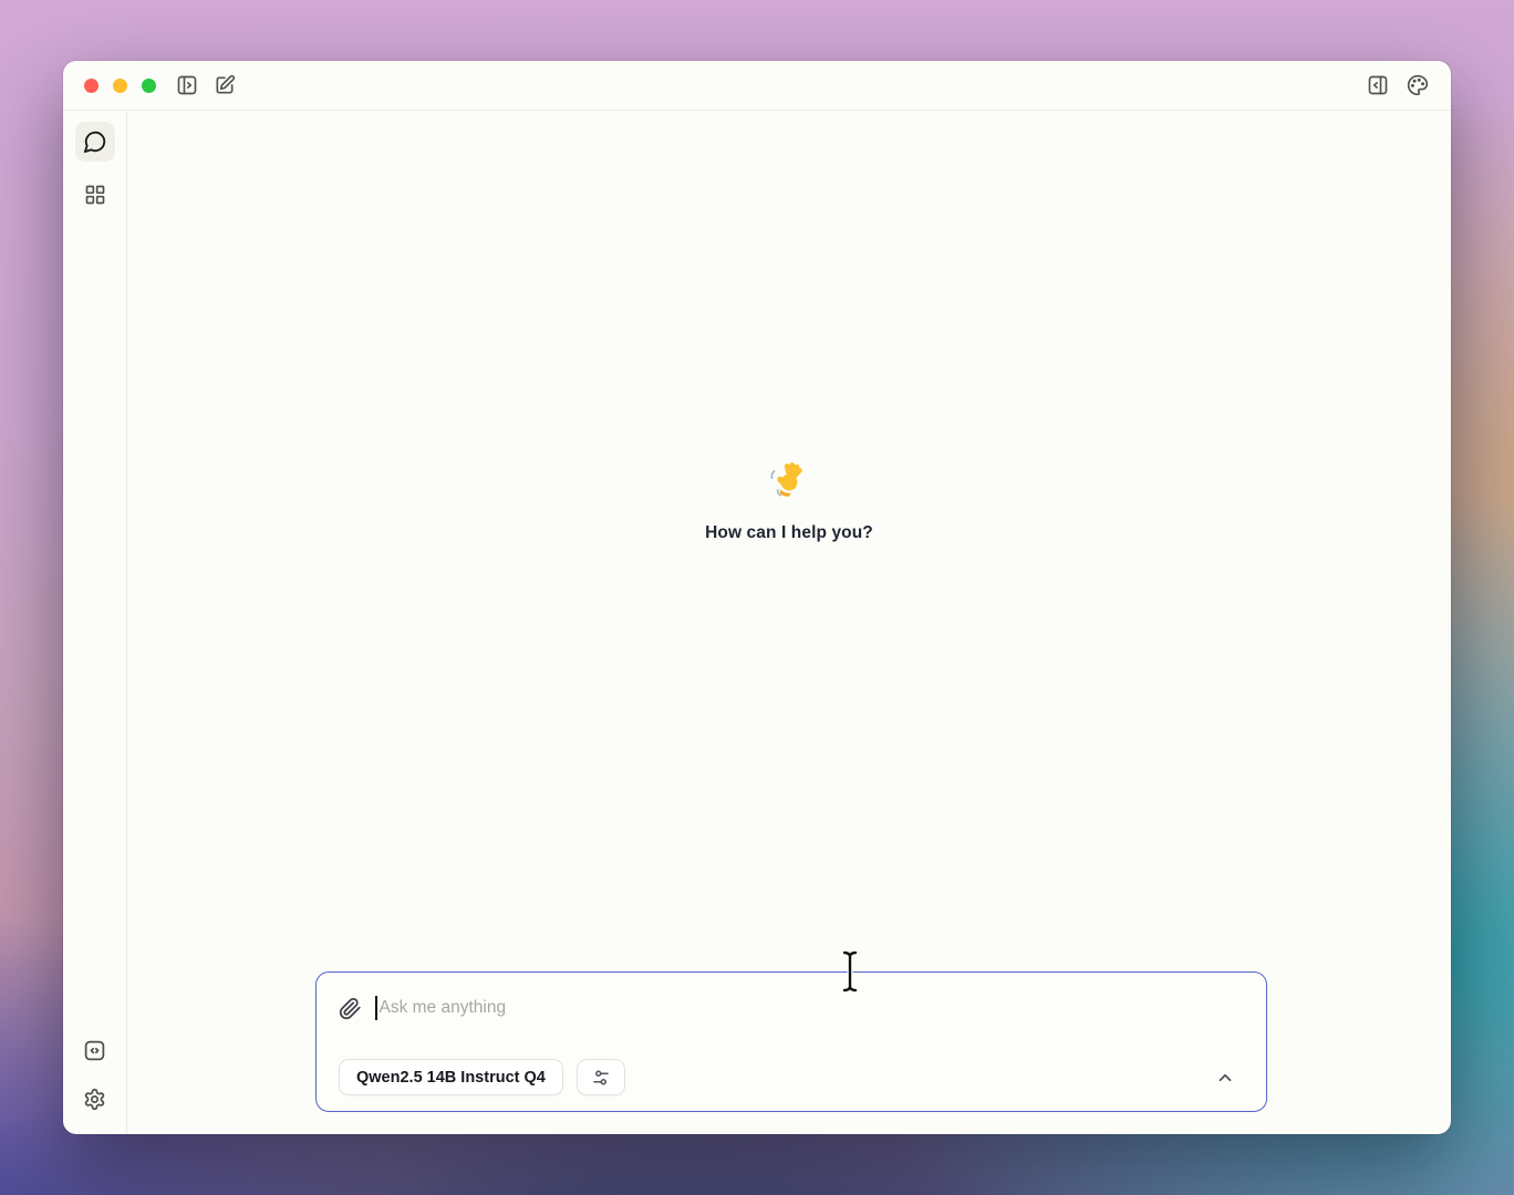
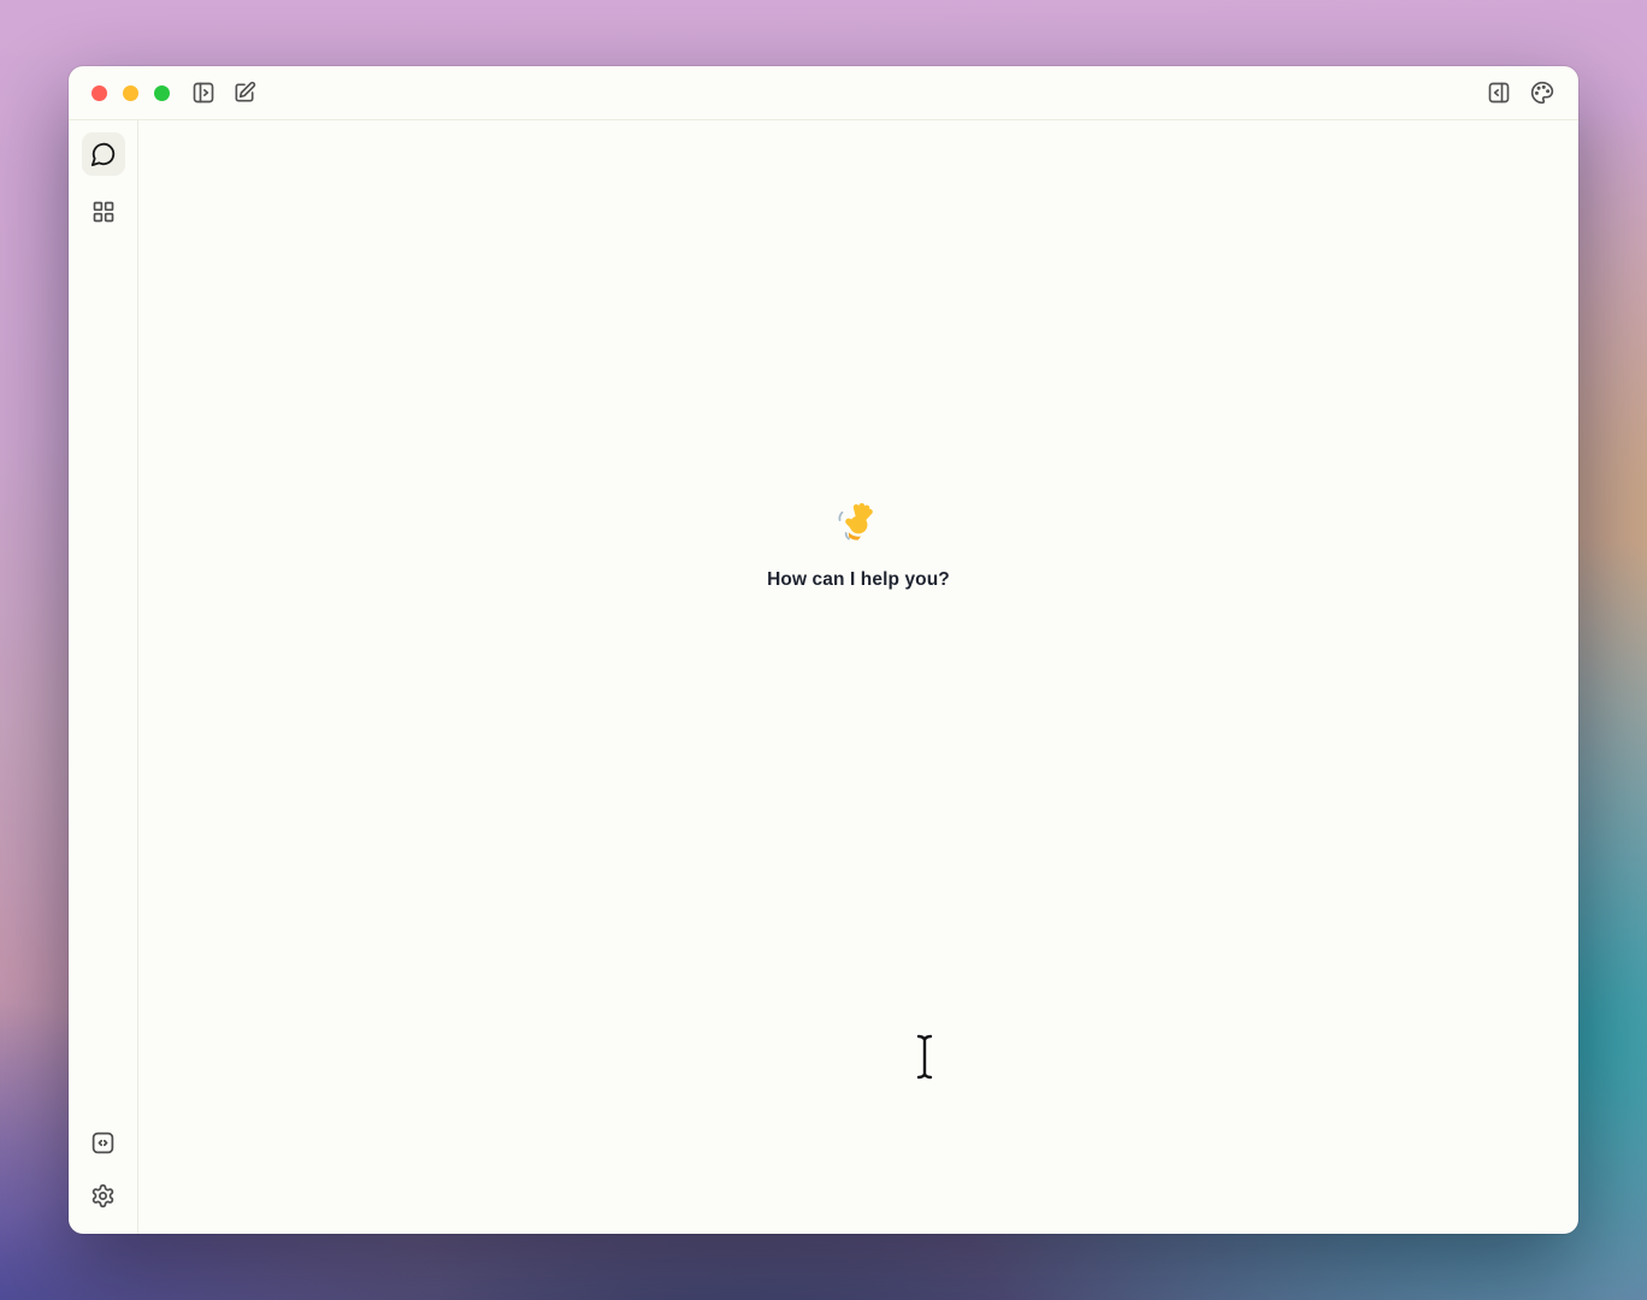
  How can I help you?
- Ask me anything
- Qwen2.5 14B Instruct Q4
